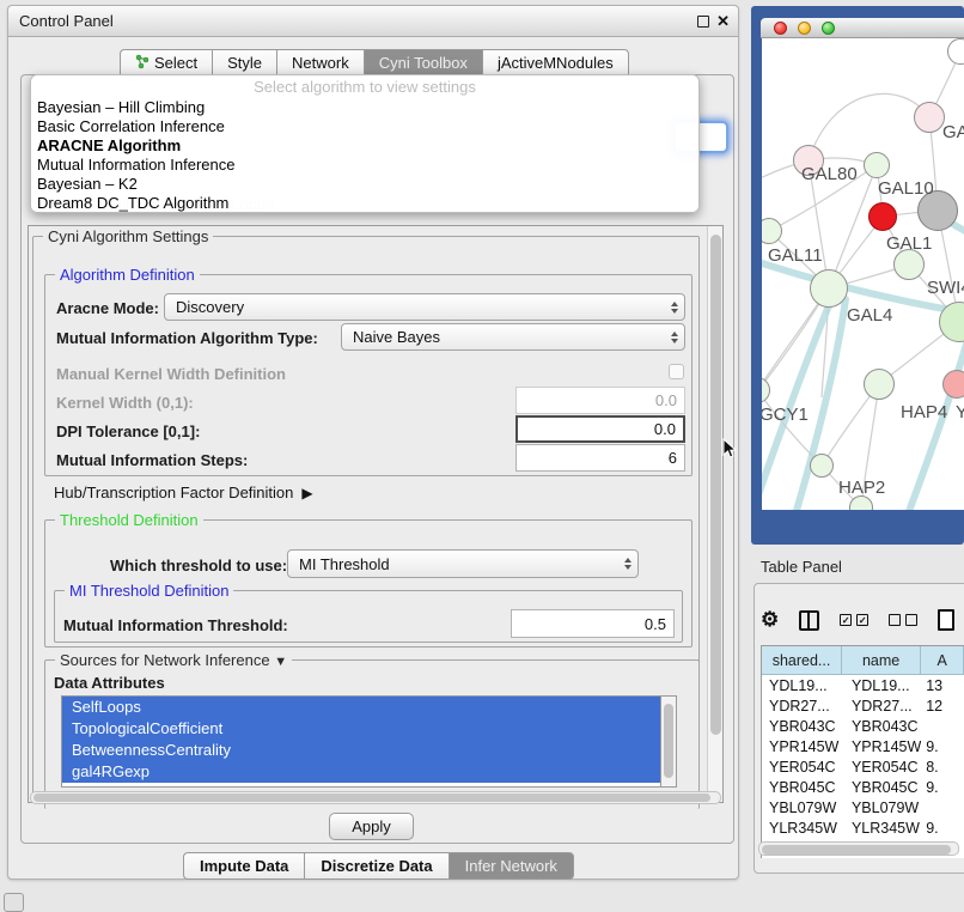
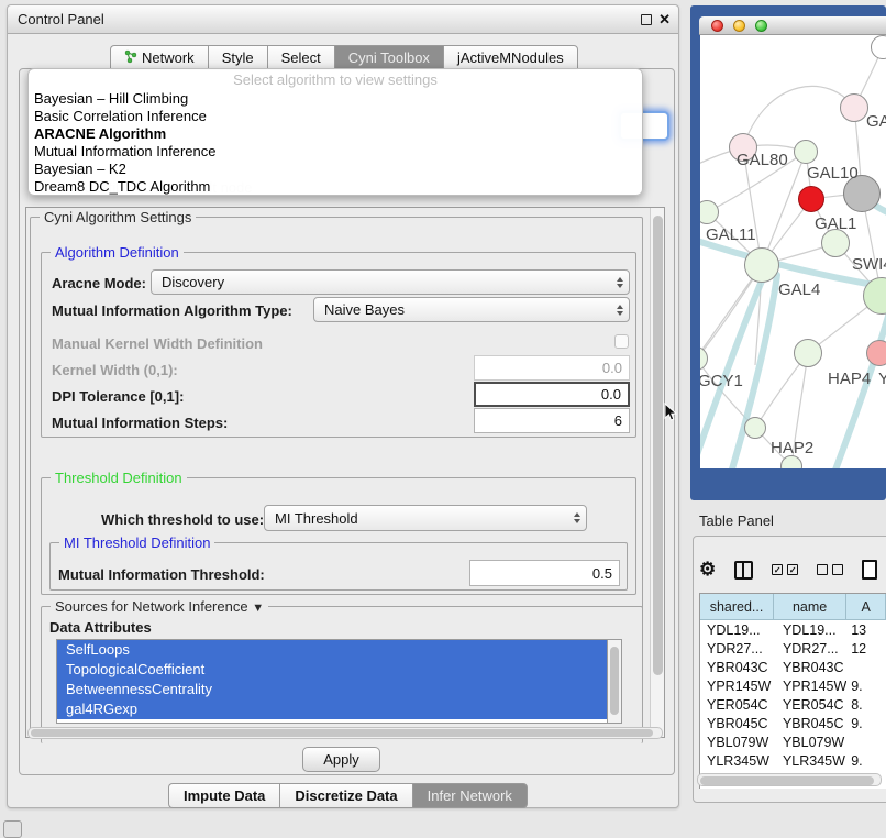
  Control Panel
  ✕
- Select
+ Network
  Style
- Network
+ Select
  Cyni Toolbox
  jActiveMNodules
  Select algorithm to view settings
  Bayesian – Hill Climbing
  Basic Correlation Inference
  ARACNE Algorithm
  Mutual Information Inference
  Bayesian – K2
  Dream8 DC_TDC Algorithm
  Cyni Algorithm Settings
  Algorithm Definition
  Aracne Mode:
  Discovery
  Mutual Information Algorithm Type:
  Naive Bayes
  Manual Kernel Width Definition
  Kernel Width (0,1):
  0.0
  DPI Tolerance [0,1]:
  0.0
  Mutual Information Steps:
  6
- Hub/Transcription Factor Definition ▶
  Threshold Definition
  Which threshold to use:
  MI Threshold
  MI Threshold Definition
  Mutual Information Threshold:
  0.5
  Sources for Network Inference ▼
  Data Attributes
  SelfLoops
  TopologicalCoefficient
  BetweennessCentrality
  gal4RGexp
  Apply
  Impute Data
  Discretize Data
  Infer Network
  GAL80
  GAL10
  GAL1
  GAL11
  SWI
  GAL4
  GCY1
  HAP4
  Y
  HAP2
  Table Panel
  ⚙
  ✓
  ✓
  shared...
  name
  A
  YDL19...
  YDL19...
  13
  YDR27...
  YDR27...
  12
  YBR043C
  YBR043C
  YPR145W
  YPR145W
  9.
  YER054C
  YER054C
  8.
  YBR045C
  YBR045C
  9.
  YBL079W
  YBL079W
  YLR345W
  YLR345W
  9.
